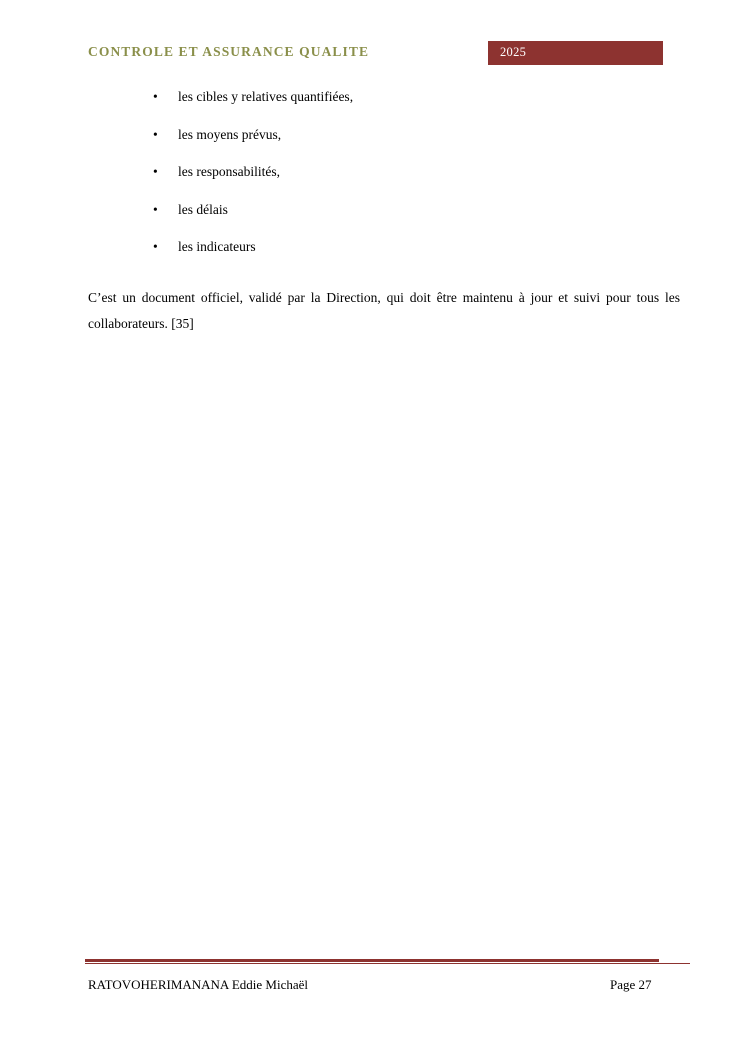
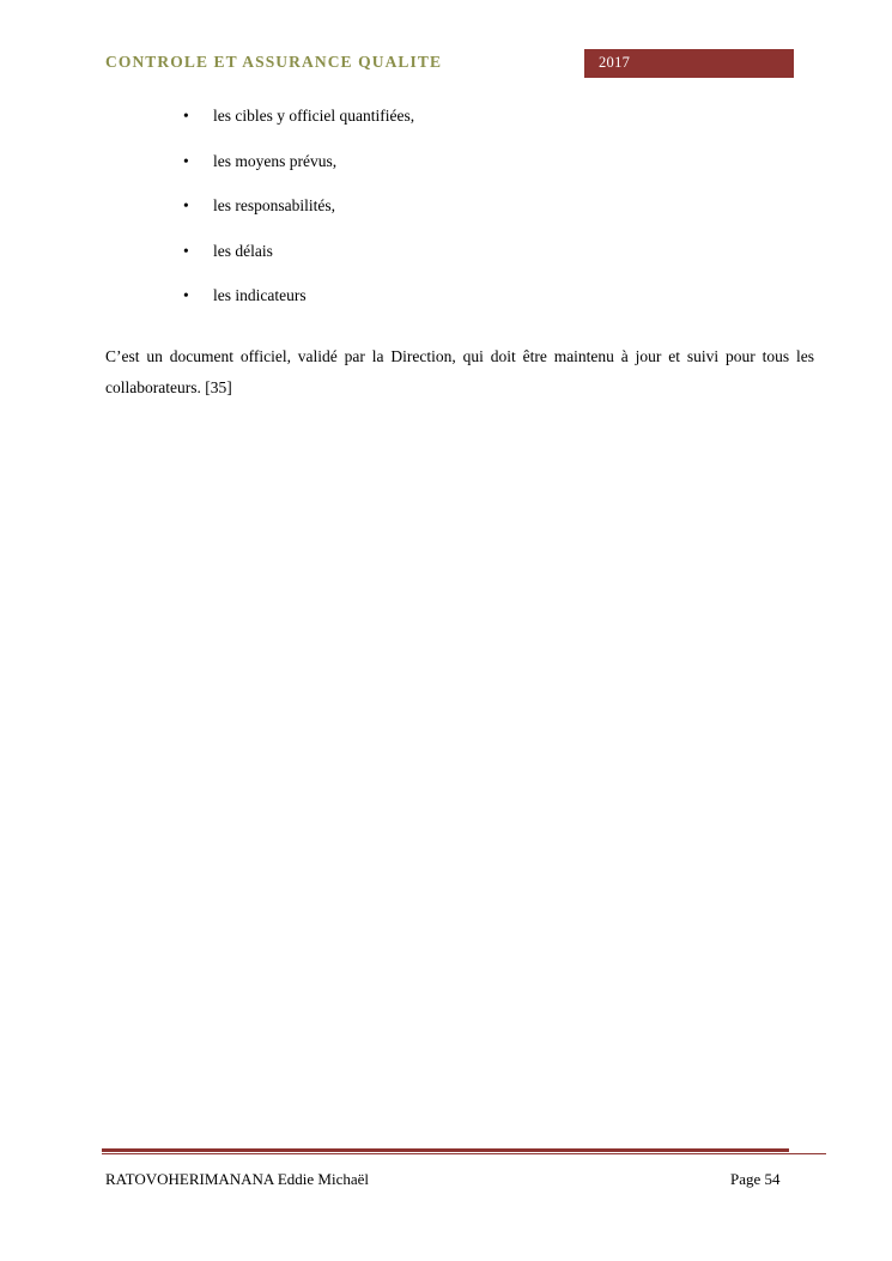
  CONTROLE ET ASSURANCE QUALITE
- 2025
+ 2017
  •
- les cibles y relatives quantifiées,
+ les cibles y officiel quantifiées,
  •
  les moyens prévus,
  •
  les responsabilités,
  •
  les délais
  •
  les indicateurs
  C’est un document officiel, validé par la Direction, qui doit être maintenu à jour et suivi pour tous les collaborateurs. [35]
  RATOVOHERIMANANA Eddie Michaël
- Page 27
+ Page 54
